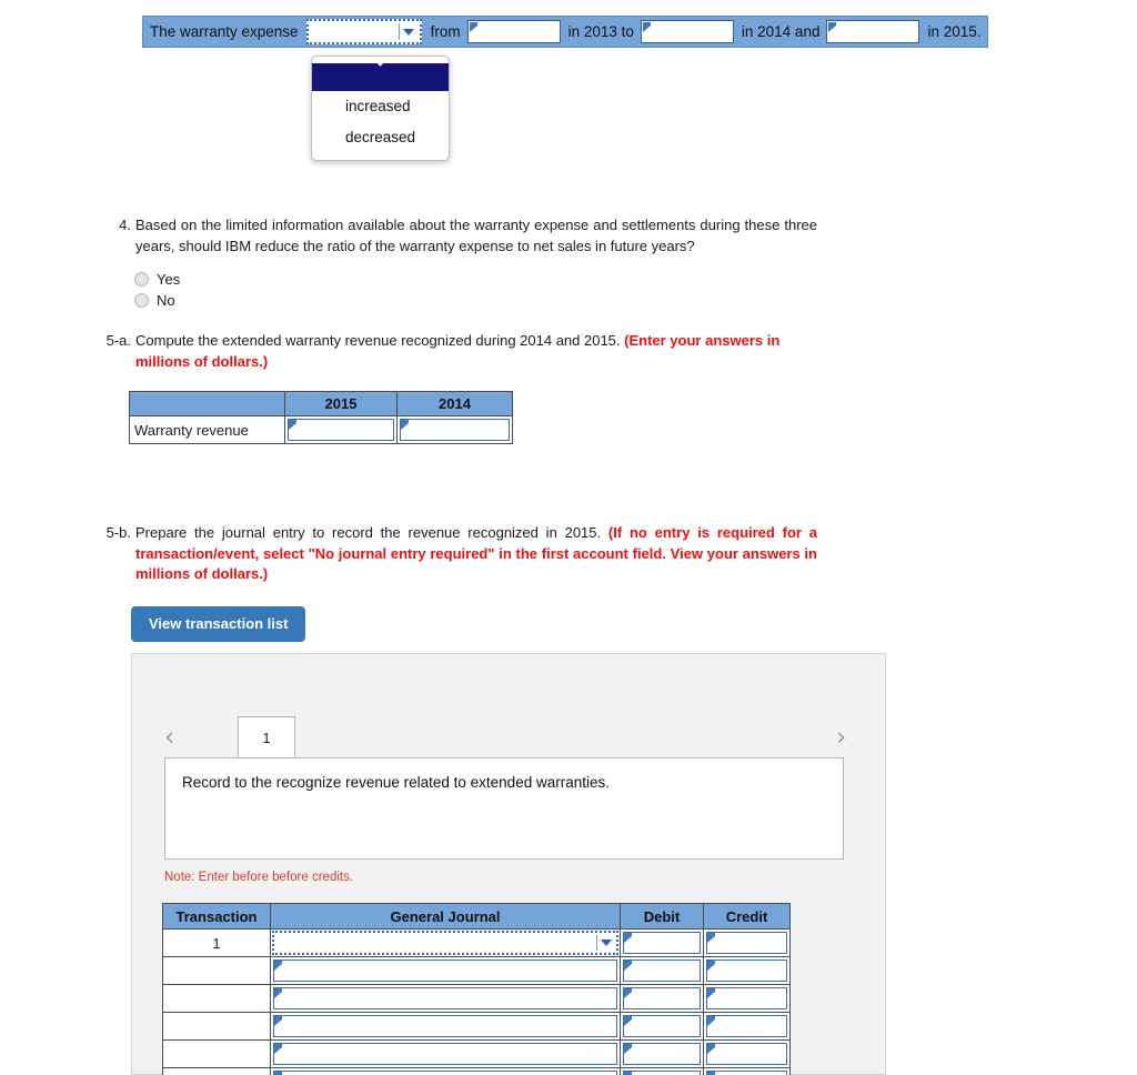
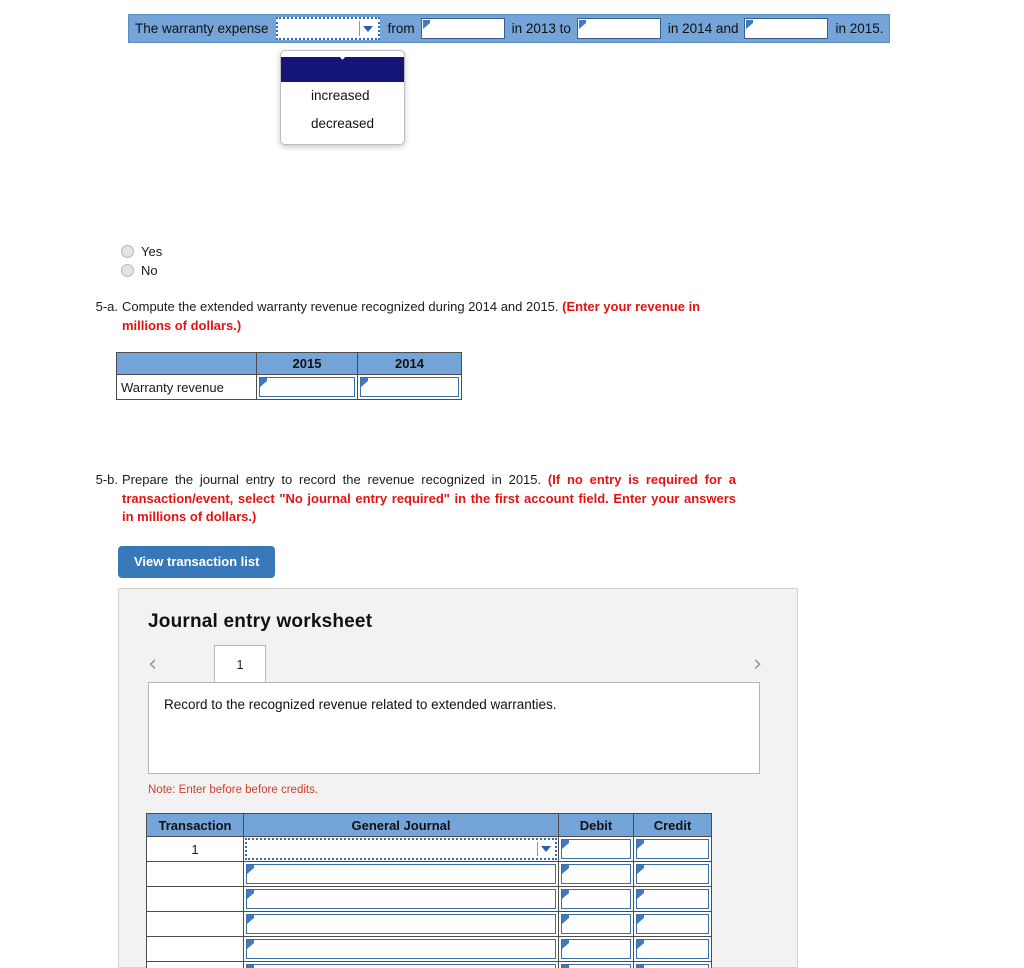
  The warranty expense
  from
  in 2013 to
  in 2014 and
  in 2015.
  increased
  decreased
- 4.
- Based on the limited information available about the warranty expense and settlements during these three years, should IBM reduce the ratio of the warranty expense to net sales in future years?
  Yes
  No
  5-a.
- Compute the extended warranty revenue recognized during 2014 and 2015. (Enter your answers in millions of dollars.)
+ Compute the extended warranty revenue recognized during 2014 and 2015. (Enter your revenue in millions of dollars.)
  	2015	2014
  Warranty revenue
  5-b.
- Prepare the journal entry to record the revenue recognized in 2015. (If no entry is required for a transaction/event, select "No journal entry required" in the first account field. View your answers in millions of dollars.)
+ Prepare the journal entry to record the revenue recognized in 2015. (If no entry is required for a transaction/event, select "No journal entry required" in the first account field. Enter your answers in millions of dollars.)
  View transaction list
+ Journal entry worksheet
  ‹
  1
  ›
- Record to the recognize revenue related to extended warranties.
+ Record to the recognized revenue related to extended warranties.
  Note: Enter before before credits.
  Transaction	General Journal	Debit	Credit
  1
